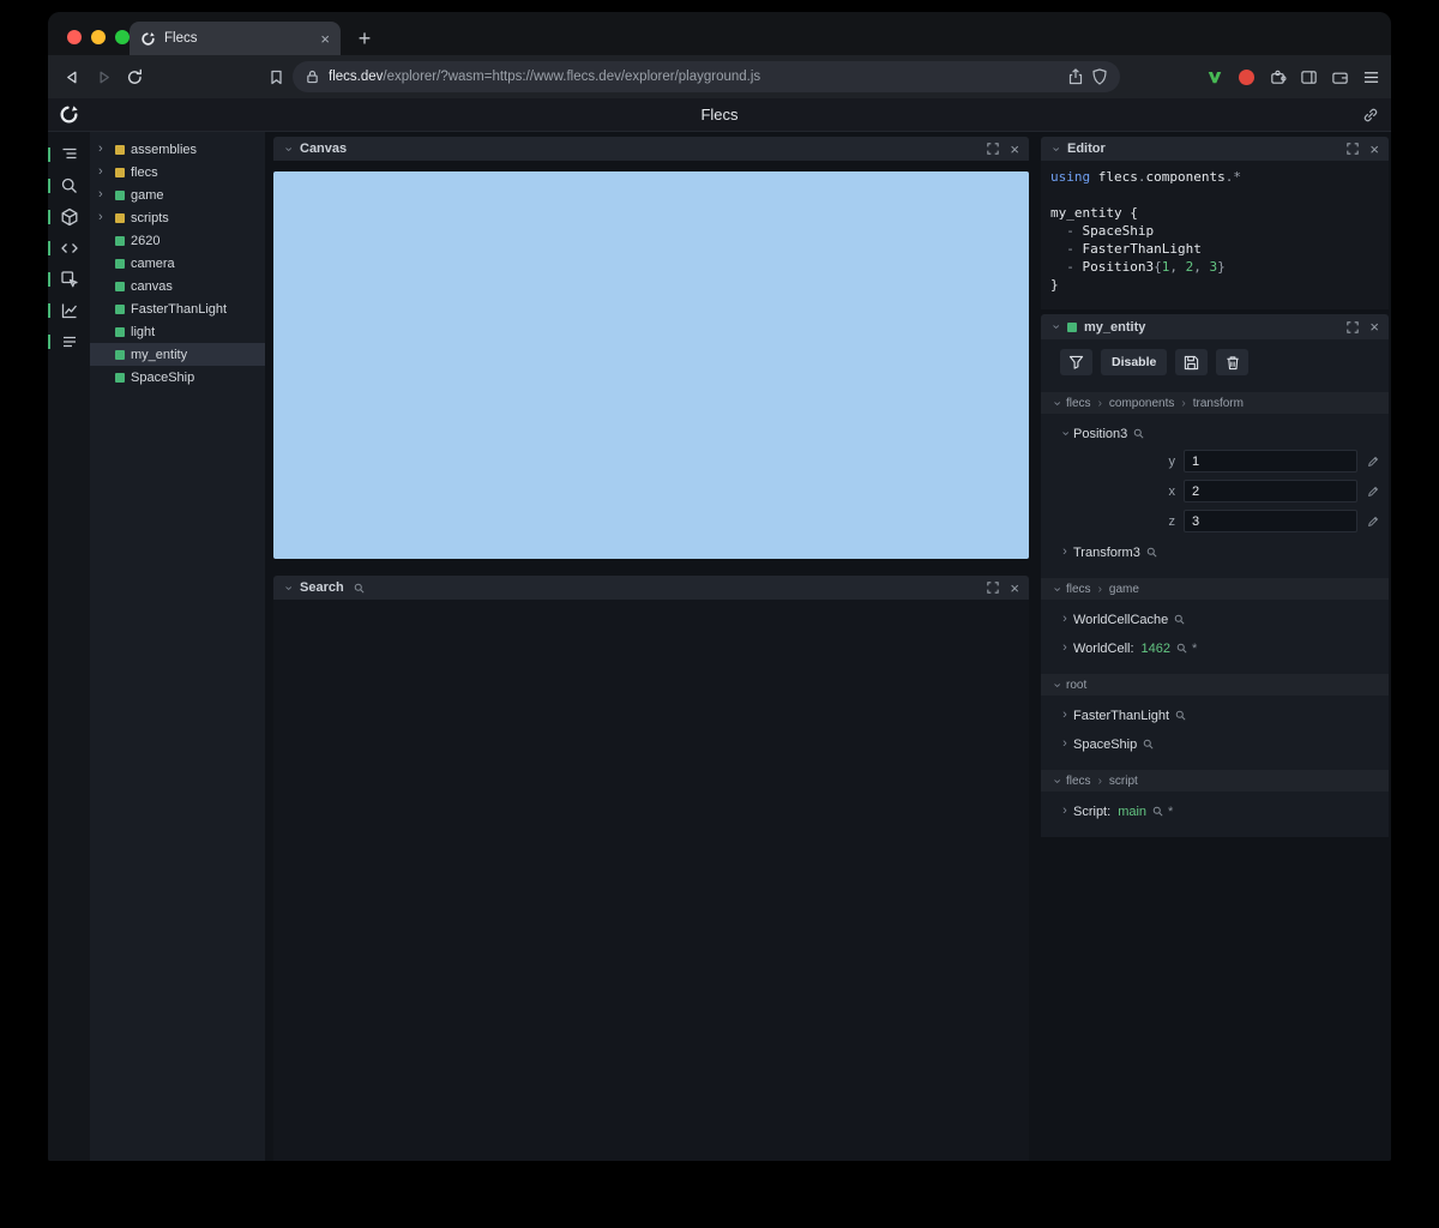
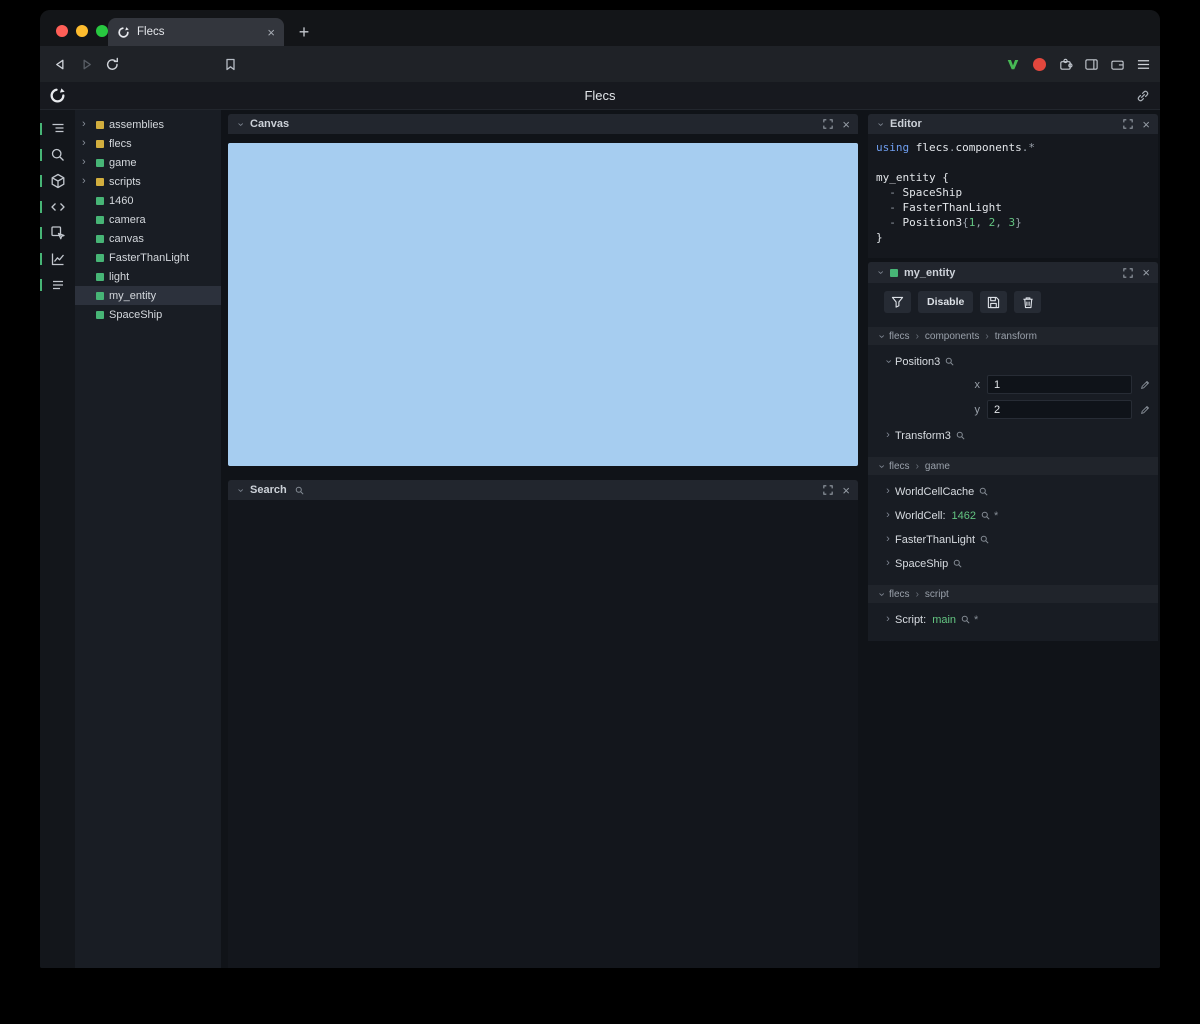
  Flecs
  ×
  +
- flecs.dev/explorer/?wasm=https://www.flecs.dev/explorer/playground.js
  Flecs
  ›
  assemblies
  ›
  flecs
  ›
  game
  ›
  scripts
- 2620
+ 1460
  camera
  canvas
  FasterThanLight
  light
  my_entity
  SpaceShip
  Canvas
  ×
  Search
  ×
  Editor
  ×
  using flecs.components.*
  my_entity {
  - SpaceShip
  - FasterThanLight
  - Position3{1, 2, 3}
  }
  my_entity
  ×
  Disable
  flecs
  ›
  components
  ›
  transform
  Position3
- y
+ x
  1
- x
+ y
  2
- z
- 3
  ›
  Transform3
  flecs
  ›
  game
  ›
  WorldCellCache
  ›
  WorldCell:
  1462
  *
- root
  ›
  FasterThanLight
  ›
  SpaceShip
  flecs
  ›
  script
  ›
  Script:
  main
  *
